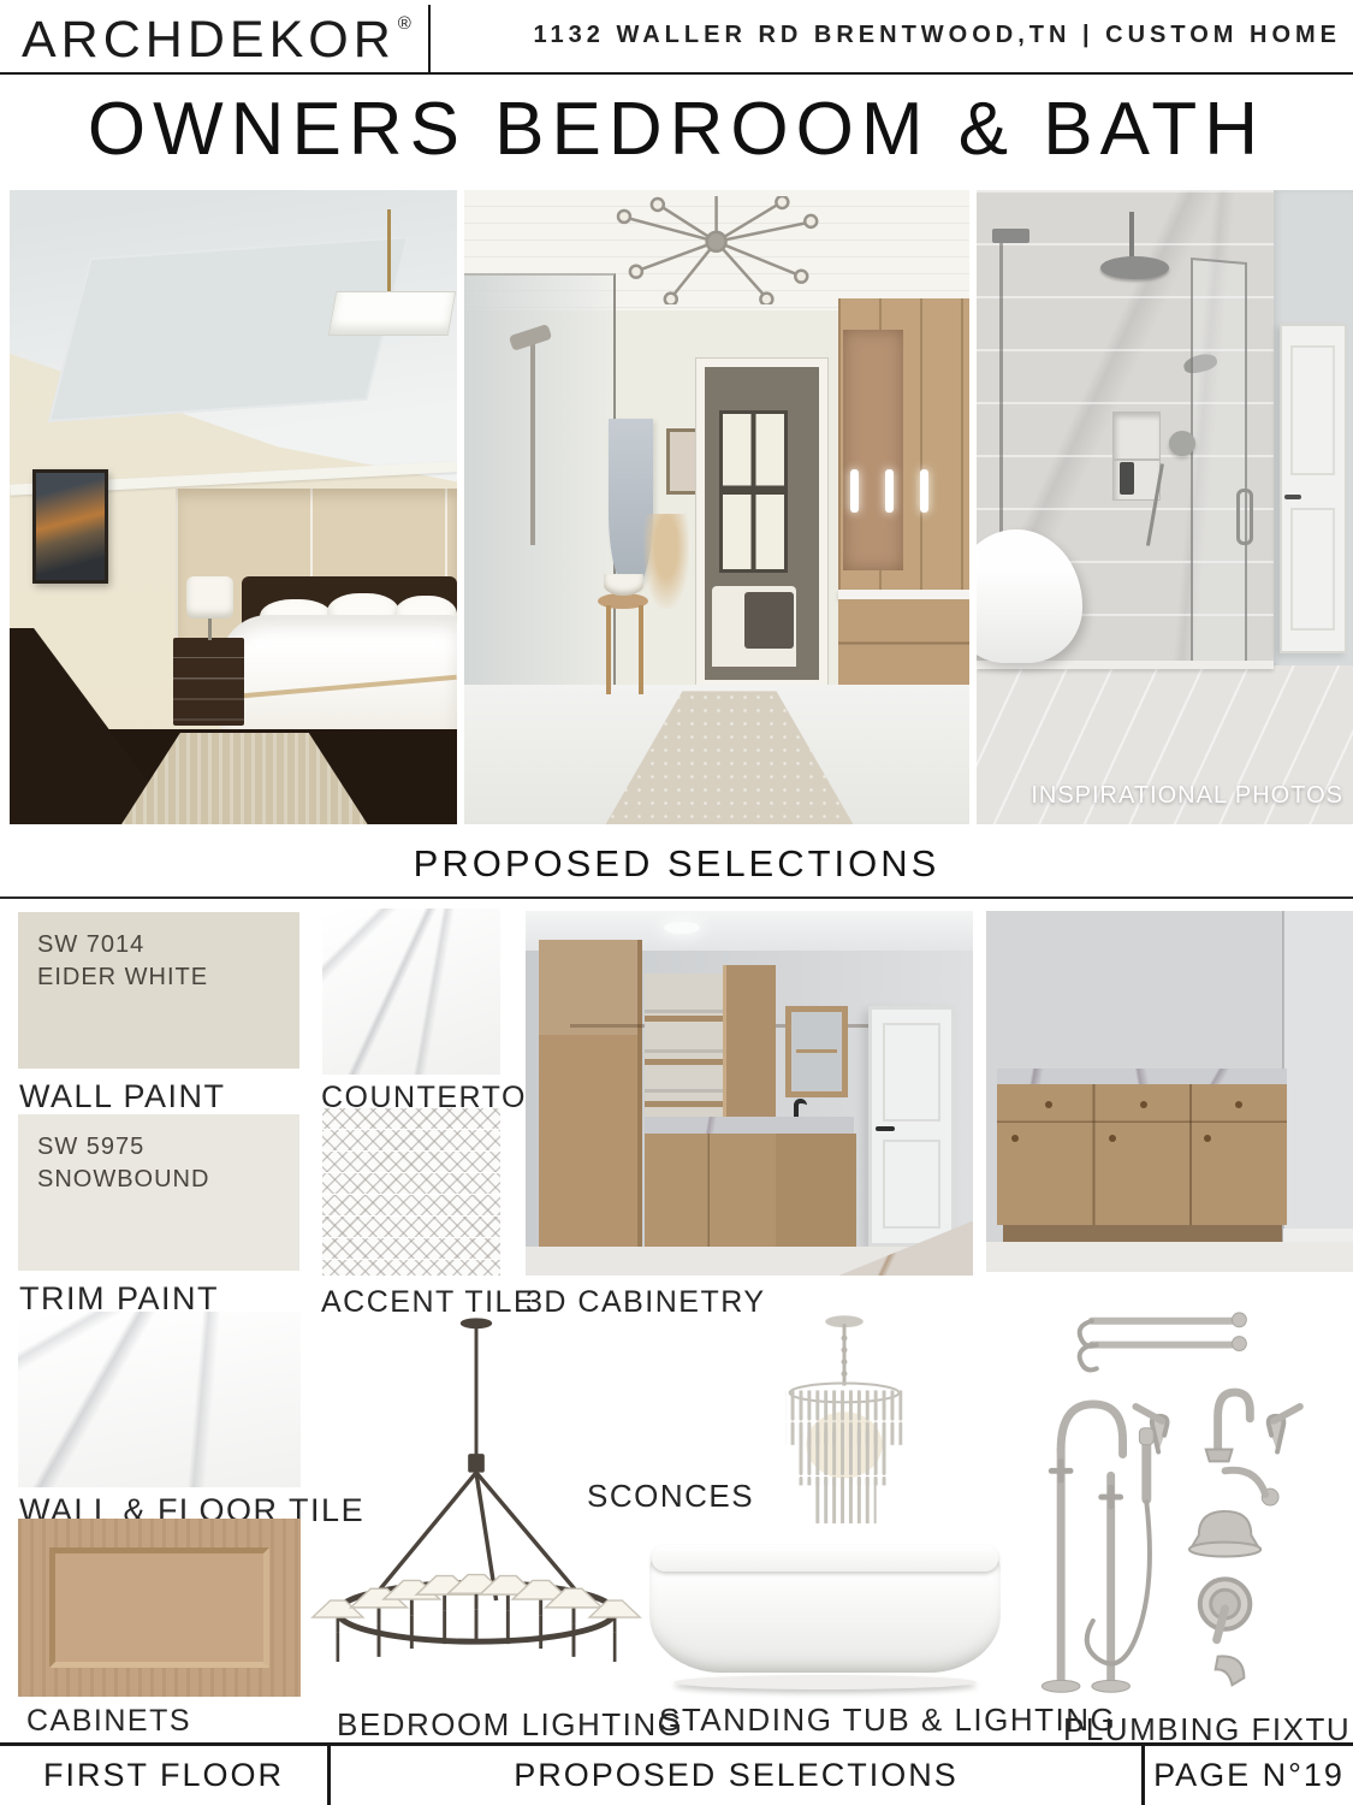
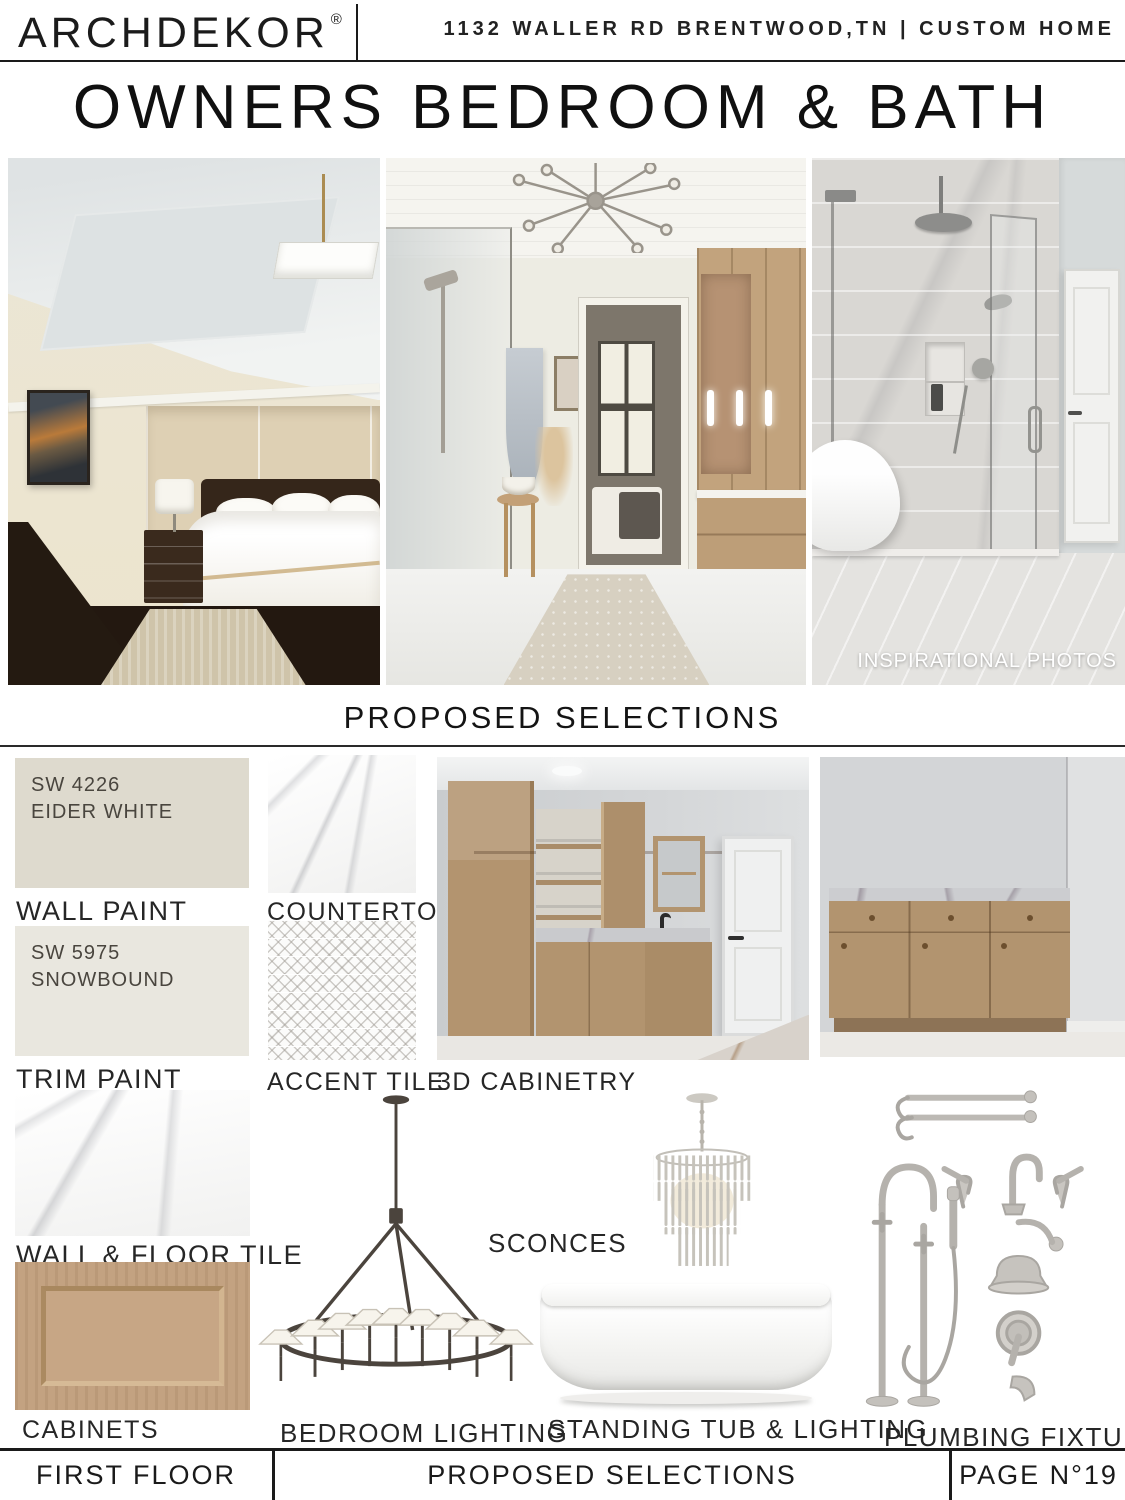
  ARCHDEKOR
  ®
  1132 WALLER RD BRENTWOOD,TN | CUSTOM HOME
  OWNERS BEDROOM & BATH
  INSPIRATIONAL PHOTOS
  PROPOSED SELECTIONS
- SW 7014
+ SW 4226
  EIDER WHITE
  WALL PAINT
  COUNTERTO
  SW 5975
  SNOWBOUND
  TRIM PAINT
  ACCENT TILE
  3D CABINETRY
  WALL & FLOOR TILE
  CABINETS
  BEDROOM LIGHTING
  SCONCES
  STANDING TUB & LIGHTING
  PLUMBING FIXTU
  FIRST FLOOR
  PROPOSED SELECTIONS
  PAGE N°19
